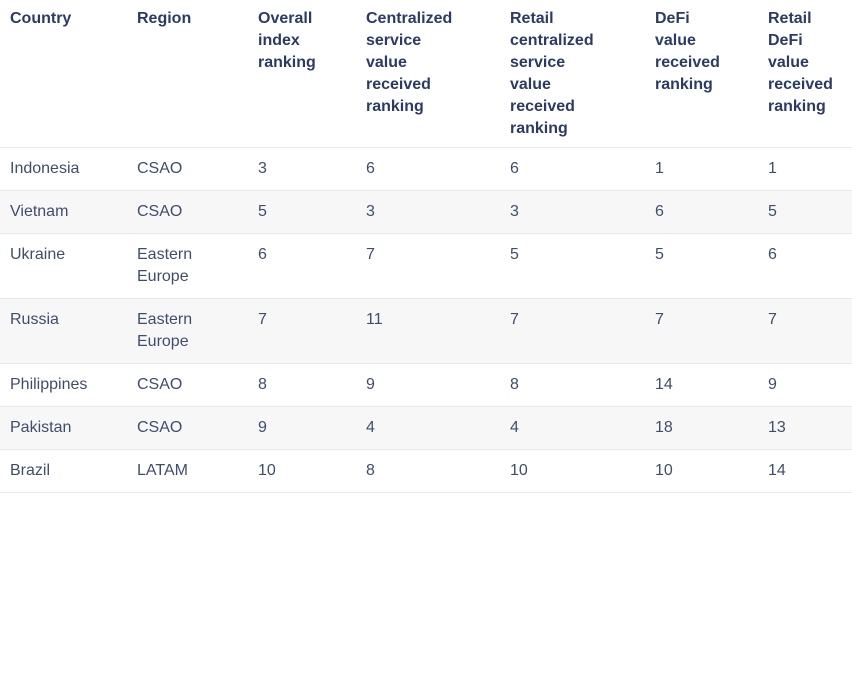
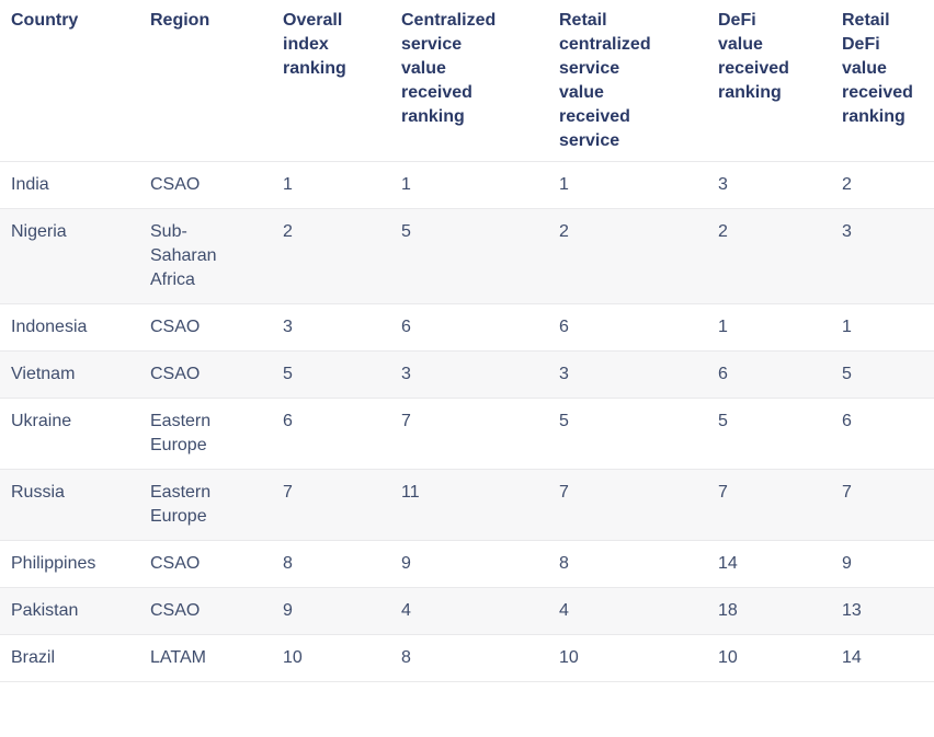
- Country	Region	Overall index ranking	Centralized service value received ranking	Retail centralized service value received ranking	DeFi value received ranking	Retail DeFi value received ranking
+ Country	Region	Overall index ranking	Centralized service value received ranking	Retail centralized service value received service	DeFi value received ranking	Retail DeFi value received ranking
+ India	CSAO	1	1	1	3	2
+ Nigeria	Sub-Saharan Africa	2	5	2	2	3
  Indonesia	CSAO	3	6	6	1	1
  Vietnam	CSAO	5	3	3	6	5
  Ukraine	Eastern Europe	6	7	5	5	6
  Russia	Eastern Europe	7	11	7	7	7
  Philippines	CSAO	8	9	8	14	9
  Pakistan	CSAO	9	4	4	18	13
  Brazil	LATAM	10	8	10	10	14
